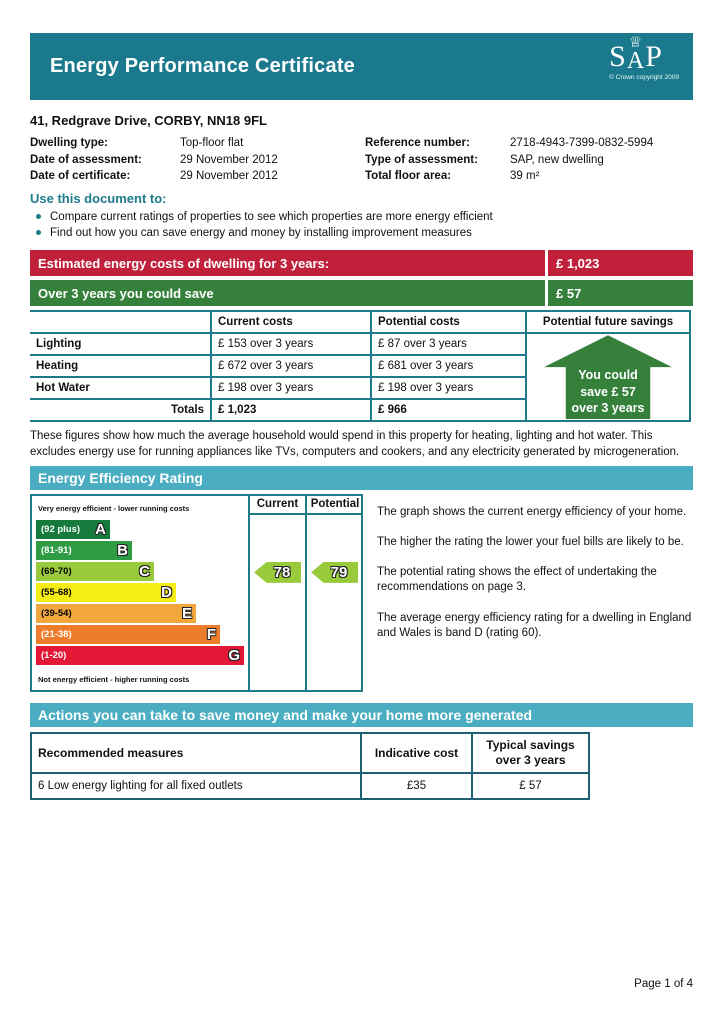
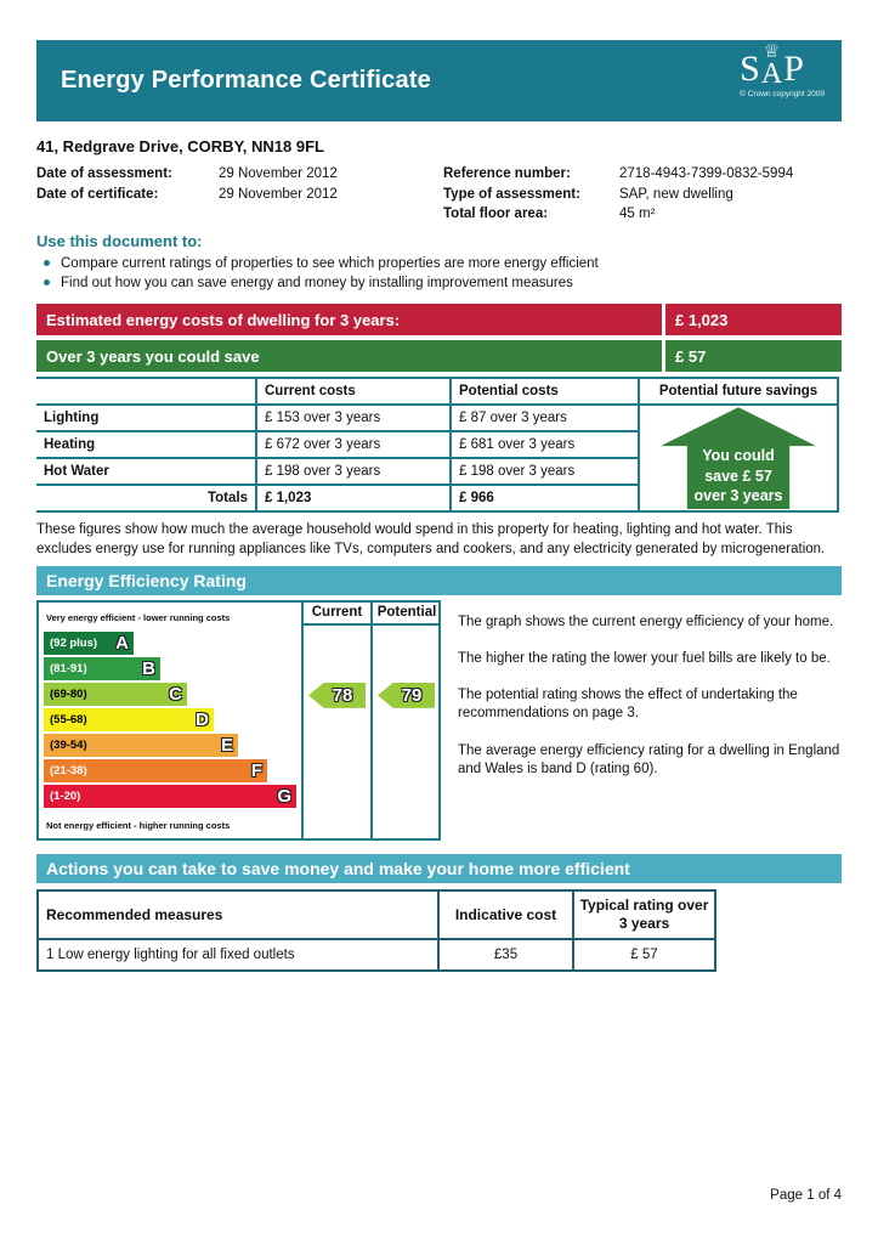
  Energy Performance Certificate
  S
  ♕
  A
  P
  41, Redgrave Drive, CORBY, NN18 9FL
- Dwelling type:
- Top-floor flat
  Date of assessment:
  29 November 2012
  Date of certificate:
  29 November 2012
  Reference number:
  2718-4943-7399-0832-5994
  Type of assessment:
  SAP, new dwelling
  Total floor area:
- 39 m²
+ 45 m²
  Use this document to:
  Compare current ratings of properties to see which properties are more energy efficient
  Find out how you can save energy and money by installing improvement measures
  Estimated energy costs of dwelling for 3 years:
  £ 1,023
  Over 3 years you could save
  £ 57
  Current costs
  Potential costs
  Lighting
  £ 153 over 3 years
  £ 87 over 3 years
  Heating
  £ 672 over 3 years
  £ 681 over 3 years
  Hot Water
  £ 198 over 3 years
  £ 198 over 3 years
  Totals
  £ 1,023
  £ 966
  Potential future savings
  You could
  save £ 57
  over 3 years
  These figures show how much the average household would spend in this property for heating, lighting and hot water. This excludes energy use for running appliances like TVs, computers and cookers, and any electricity generated by microgeneration.
  Energy Efficiency Rating
  Very energy efficient - lower running costs
  (92 plus)
  A
  (81-91)
  B
- (69-70)
+ (69-80)
  C
  (55-68)
  D
  (39-54)
  E
  (21-38)
  F
  (1-20)
  G
  Not energy efficient - higher running costs
  Current
  78
  Potential
  79
  The graph shows the current energy efficiency of your home.
  The higher the rating the lower your fuel bills are likely to be.
  The potential rating shows the effect of undertaking the recommendations on page 3.
  The average energy efficiency rating for a dwelling in England and Wales is band D (rating 60).
- Actions you can take to save money and make your home more generated
+ Actions you can take to save money and make your home more efficient
  Recommended measures
  Indicative cost
- Typical savings over 3 years
+ Typical rating over 3 years
- 6 Low energy lighting for all fixed outlets
+ 1 Low energy lighting for all fixed outlets
  £35
  £ 57
  Page 1 of 4
